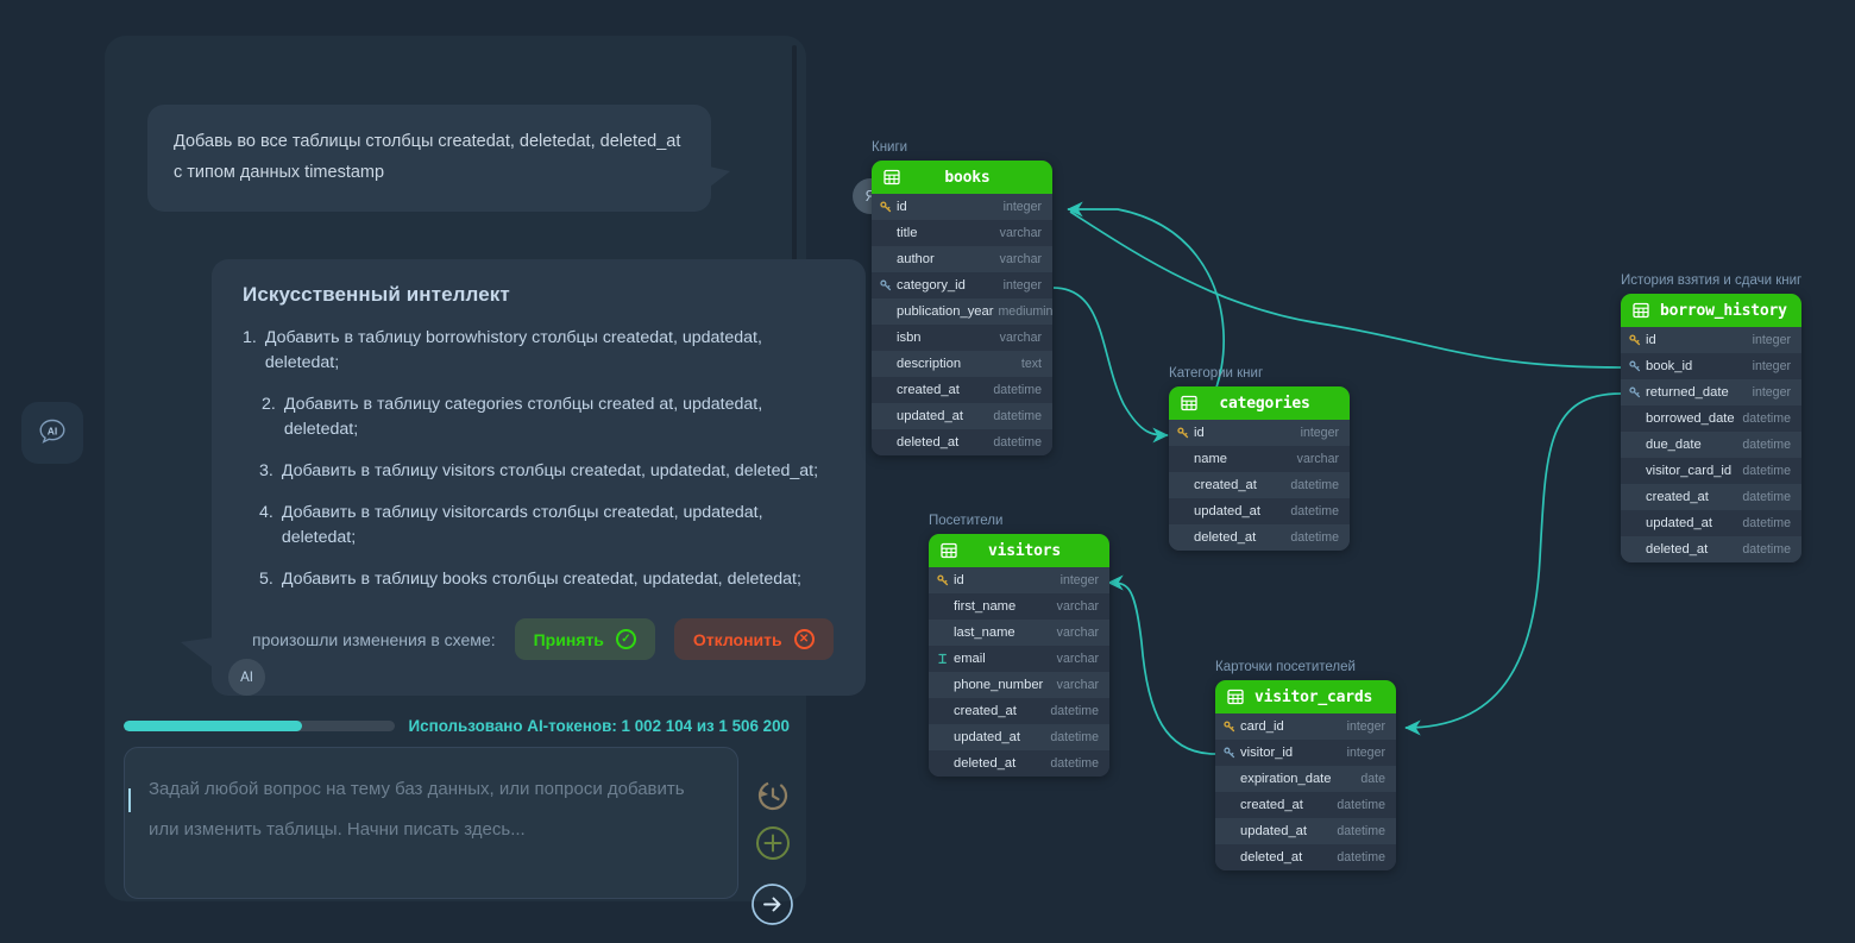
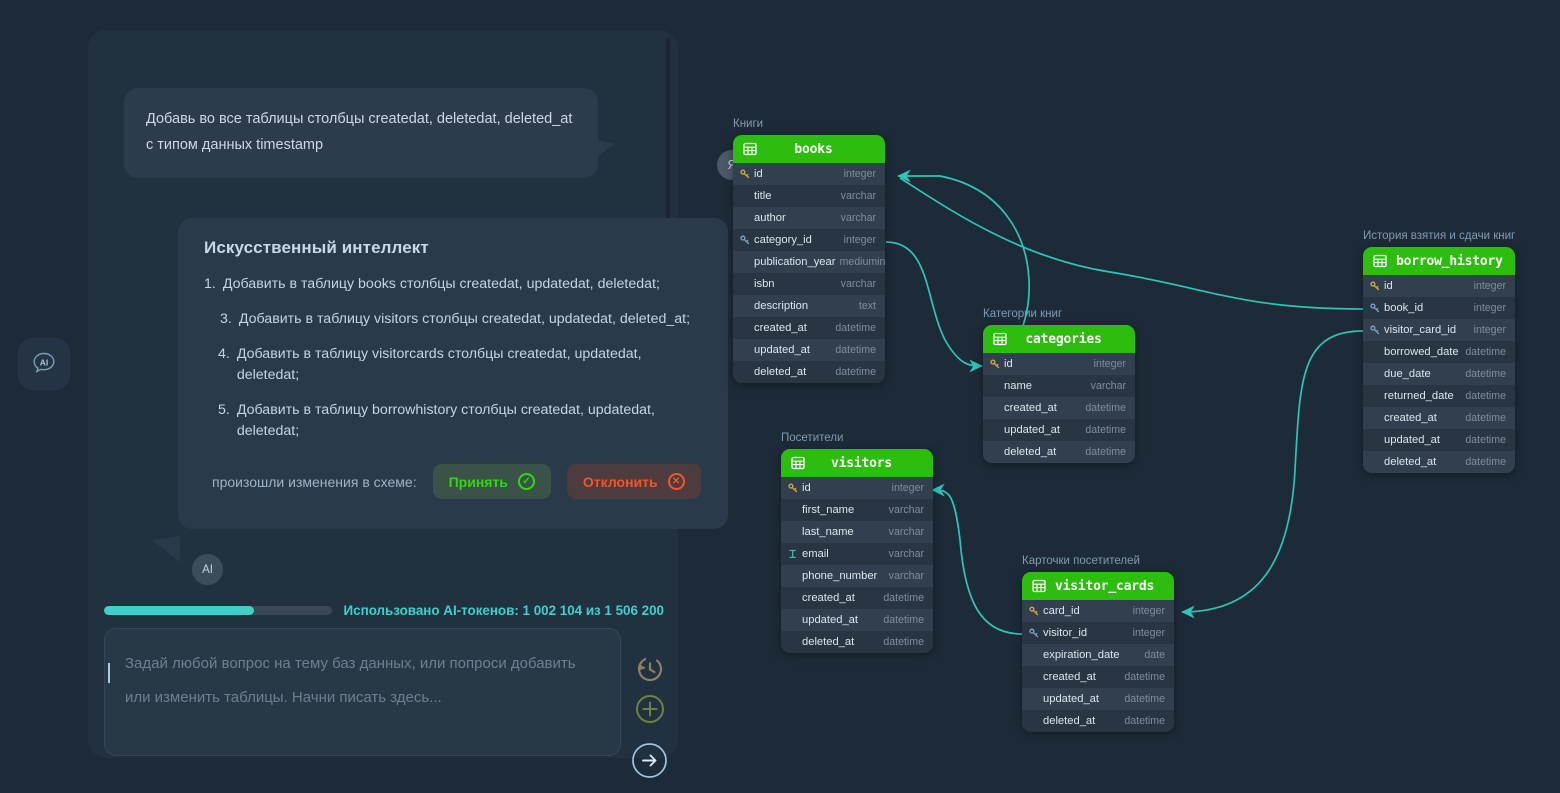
  AI
  Добавь во все таблицы столбцы createdat, deletedat, deleted_at с типом данных timestamp
  Я
  Искусственный интеллект
  1.
- Добавить в таблицу borrowhistory столбцы createdat, updatedat, deletedat;
+ Добавить в таблицу books столбцы createdat, updatedat, deletedat;
- 2.
- Добавить в таблицу categories столбцы created at, updatedat, deletedat;
  3.
  Добавить в таблицу visitors столбцы createdat, updatedat, deleted_at;
  4.
  Добавить в таблицу visitorcards столбцы createdat, updatedat, deletedat;
  5.
- Добавить в таблицу books столбцы createdat, updatedat, deletedat;
+ Добавить в таблицу borrowhistory столбцы createdat, updatedat, deletedat;
  произошли изменения в схеме:
  Принять
  ✓
  Отклонить
  ✕
  AI
  Использовано AI-токенов: 1 002 104 из 1 506 200
  Задай любой вопрос на тему баз данных, или попроси добавить или изменить таблицы. Начни писать здесь...
  Книги
  books
  id
  integer
  title
  varchar
  author
  varchar
  category_id
  integer
  publication_year
  mediumin
  isbn
  varchar
  description
  text
  created_at
  datetime
  updated_at
  datetime
  deleted_at
  datetime
  Категории книг
  categories
  id
  integer
  name
  varchar
  created_at
  datetime
  updated_at
  datetime
  deleted_at
  datetime
  История взятия и сдачи книг
  borrow_history
  id
  integer
  book_id
  integer
- returned_date
+ visitor_card_id
  integer
  borrowed_date
  datetime
  due_date
  datetime
- visitor_card_id
+ returned_date
  datetime
  created_at
  datetime
  updated_at
  datetime
  deleted_at
  datetime
  Посетители
  visitors
  id
  integer
  first_name
  varchar
  last_name
  varchar
  email
  varchar
  phone_number
  varchar
  created_at
  datetime
  updated_at
  datetime
  deleted_at
  datetime
  Карточки посетителей
  visitor_cards
  card_id
  integer
  visitor_id
  integer
  expiration_date
  date
  created_at
  datetime
  updated_at
  datetime
  deleted_at
  datetime
